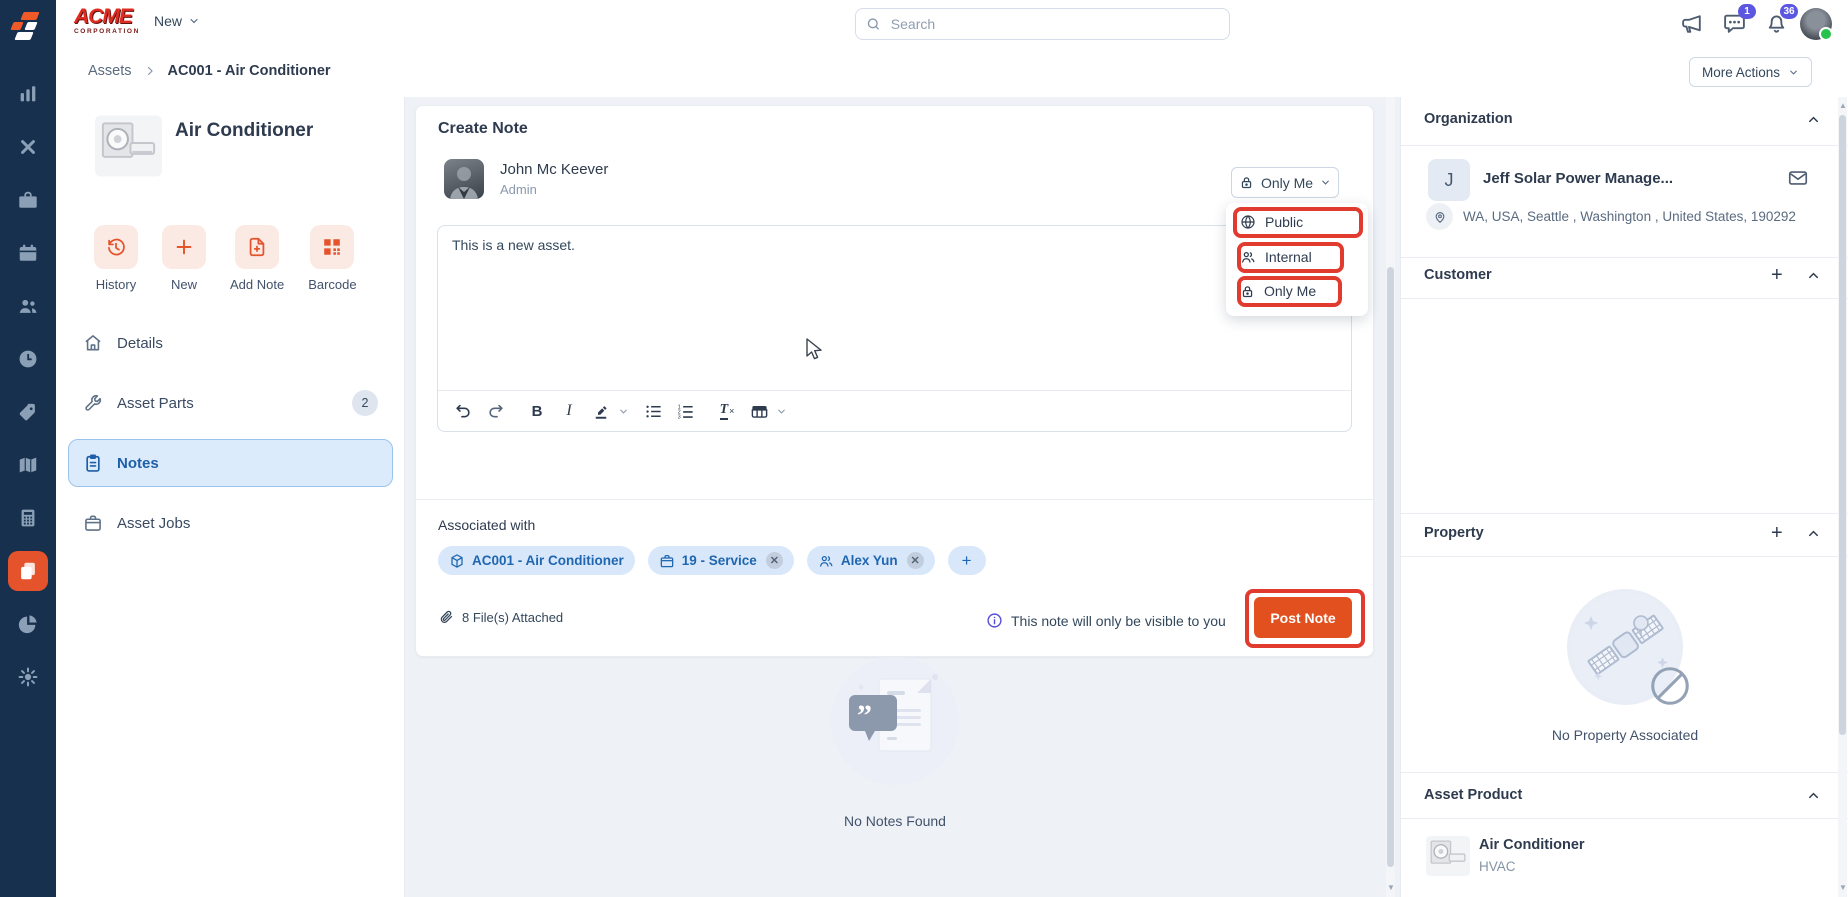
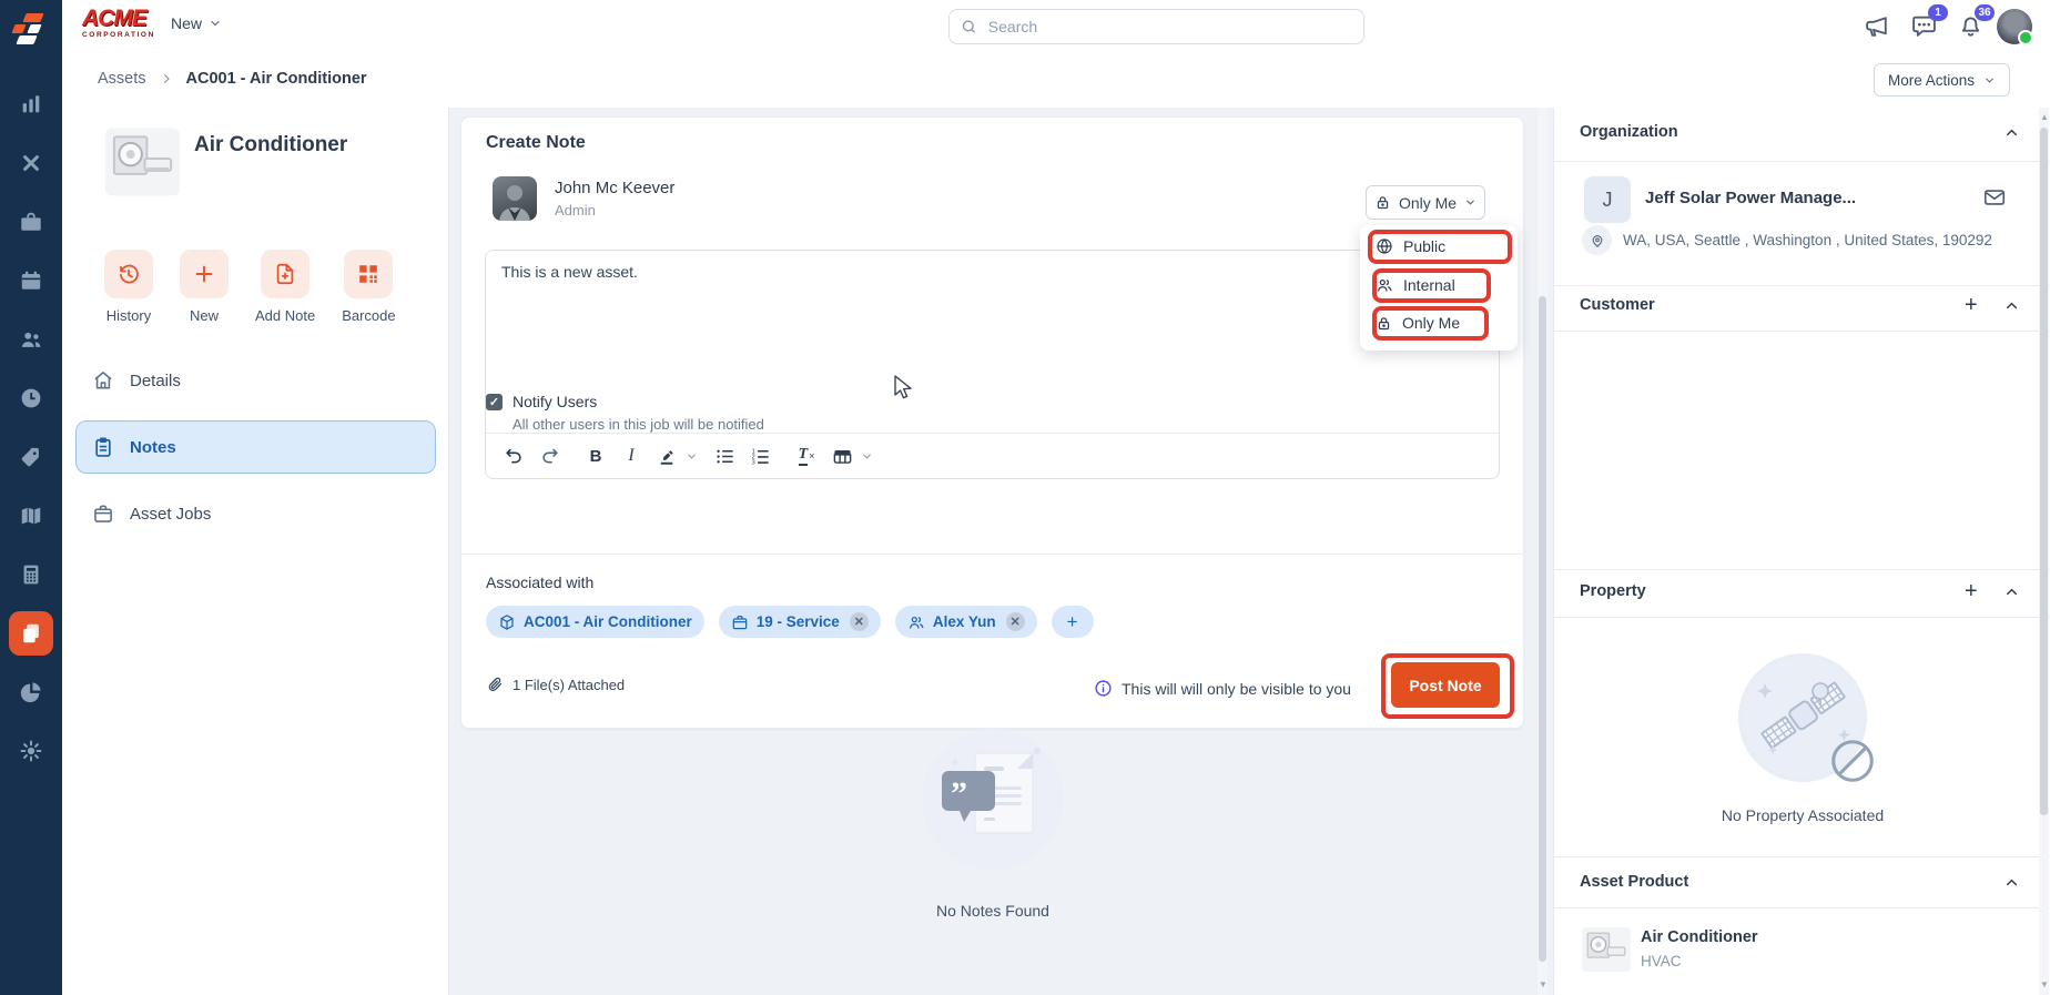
  ACME
  New
  Search
  1
  36
  Assets
  AC001 - Air Conditioner
  More Actions
  Air Conditioner
  History
  New
  Add Note
  Barcode
  Details
- Asset Parts
- 2
  Notes
  Asset Jobs
  Create Note
  John Mc Keever
  Admin
  Only Me
  This is a new asset.
  B
  I
  T
  ×
+ ✓
+ Notify Users
+ All other users in this job will be notified
  Associated with
  AC001 - Air Conditioner
  19 - Service
  ✕
  Alex Yun
  ✕
  +
- 8 File(s) Attached
+ 1 File(s) Attached
- This note will only be visible to you
+ This will will only be visible to you
  Post Note
  ”
  No Notes Found
  ▼
  Public
  Internal
  Only Me
  Organization
  J
  Jeff Solar Power Manage...
  WA, USA, Seattle , Washington , United States, 190292
  Customer
  +
  Property
  +
  No Property Associated
  Asset Product
  Air Conditioner
  HVAC
  ▲
  ▼
